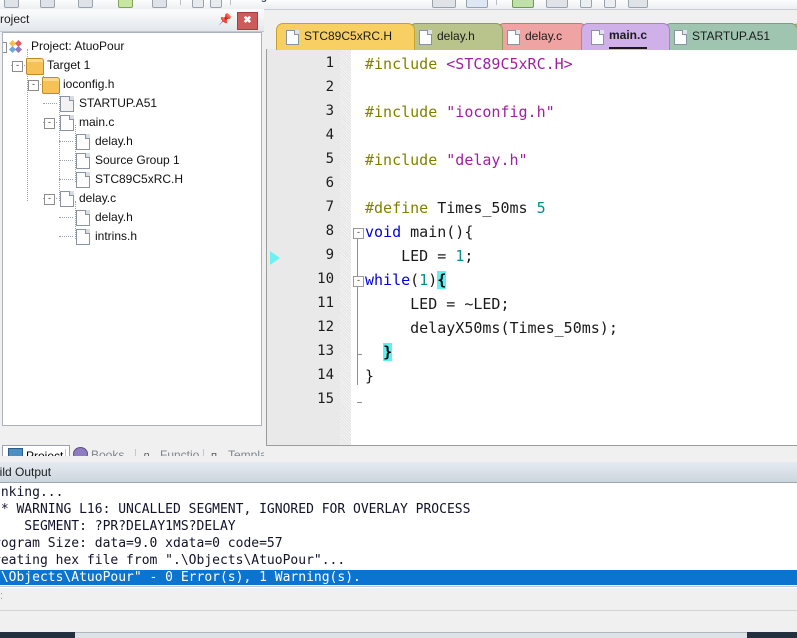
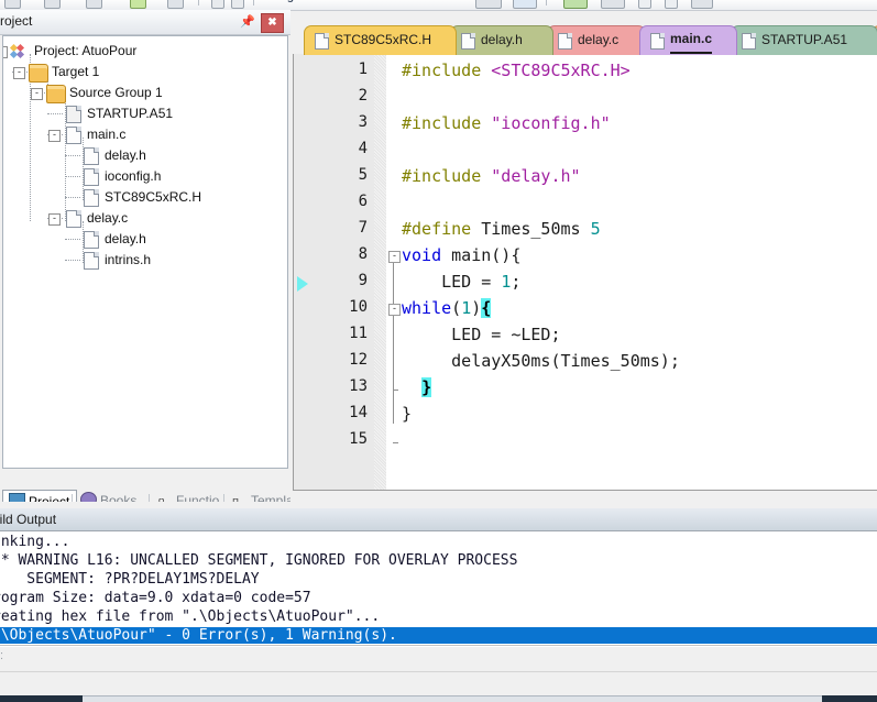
  roject
  📌
  ✖
  Project: AtuoPour
  -
  Target 1
  -
- ioconfig.h
+ Source Group 1
  STARTUP.A51
  -
  main.c
  delay.h
- Source Group 1
+ ioconfig.h
  STC89C5xRC.H
  -
  delay.c
  delay.h
  intrins.h
  Books
  Functio...
  STC89C5xRC.H
  delay.h
  delay.c
  main.c
  STARTUP.A51
  1
  2
  3
  4
  5
  6
  7
  8
  9
  10
  11
  12
  13
  14
  15
  -
  -
  #include <STC89C5xRC.H>
  #include "ioconfig.h"
  #include "delay.h"
  #define Times_50ms 5
  void main(){
  LED = 1;
  while(1){
  LED = ~LED;
  delayX50ms(Times_50ms);
  }
  }
  ild Output
  nking...
  * WARNING L16: UNCALLED SEGMENT, IGNORED FOR OVERLAY PROCESS
  SEGMENT: ?PR?DELAY1MS?DELAY
  ogram Size: data=9.0 xdata=0 code=57
  eating hex file from ".\Objects\AtuoPour"...
  \Objects\AtuoPour" - 0 Error(s), 1 Warning(s).
  :
